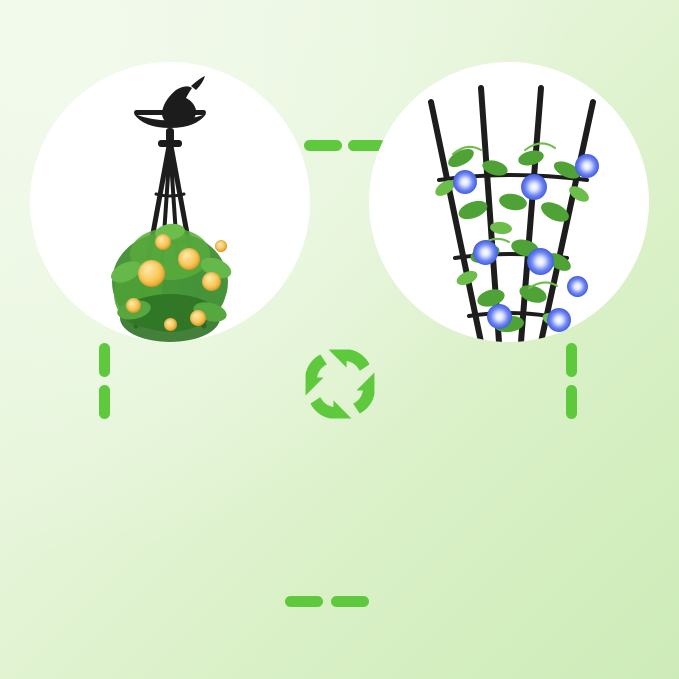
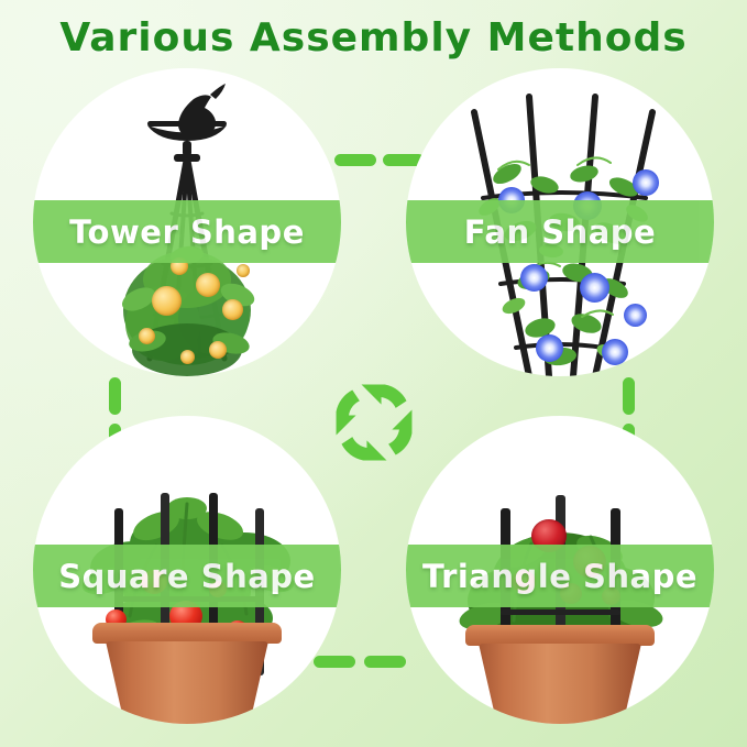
+ Various Assembly Methods
+ Tower Shape
+ Fan Shape
+ Square Shape
+ Triangle Shape
